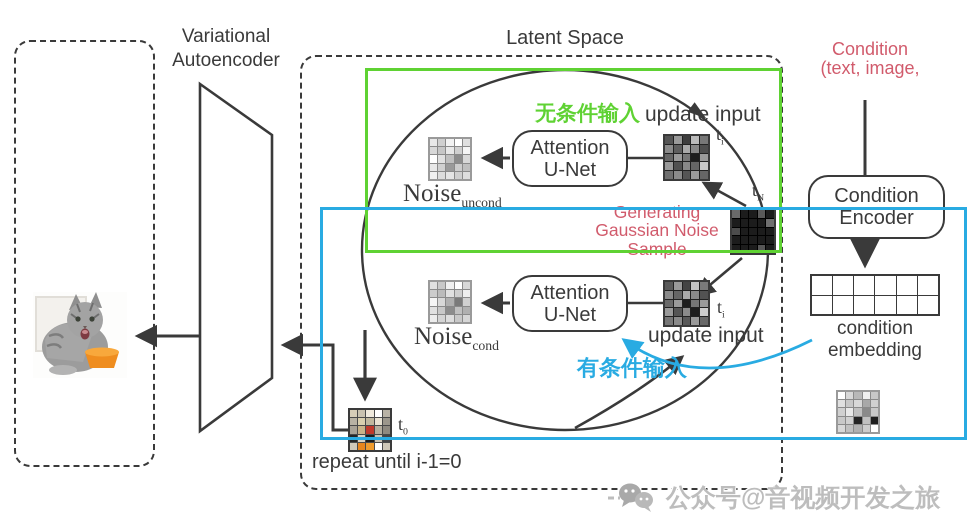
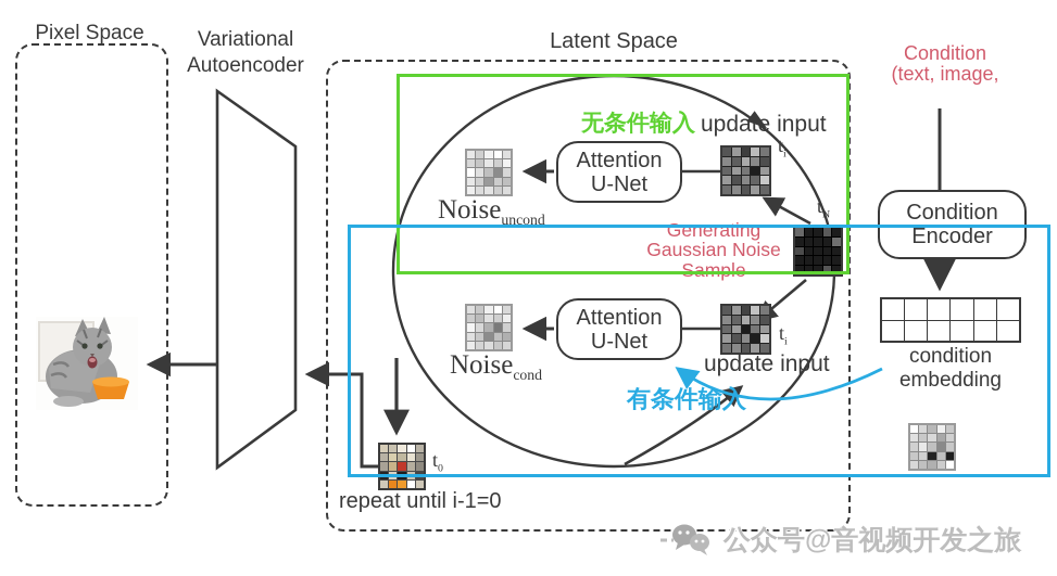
+ Pixel Space
  Latent Space
  Variational
  Autoencoder
  Attention
  U-Net
  无条件输入
  update input
  Noiseuncond
  ti
  tN
  Generating
  Gaussian Noise
  Sample
  Attention
  U-Net
  Noisecond
  ti
  update input
  有条件输入
  t0
  repeat until i-1=0
  Condition
  (text, image,
  Condition
  Encoder
  condition
  embedding
  公众号@音视频开发之旅
